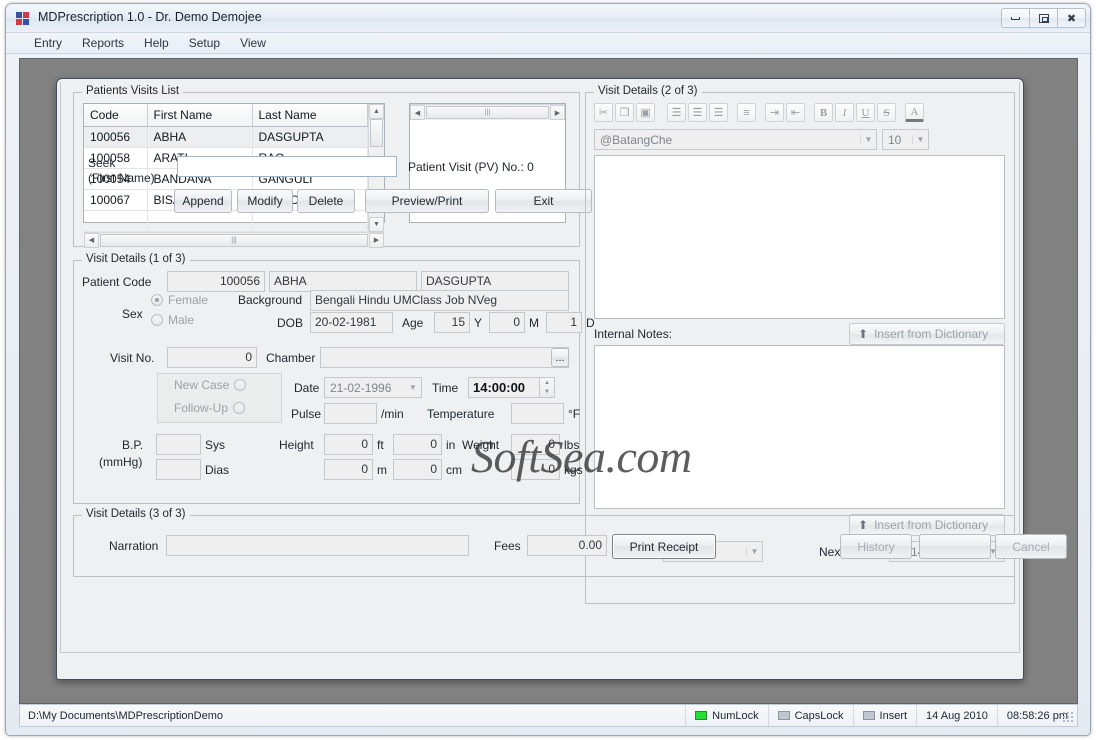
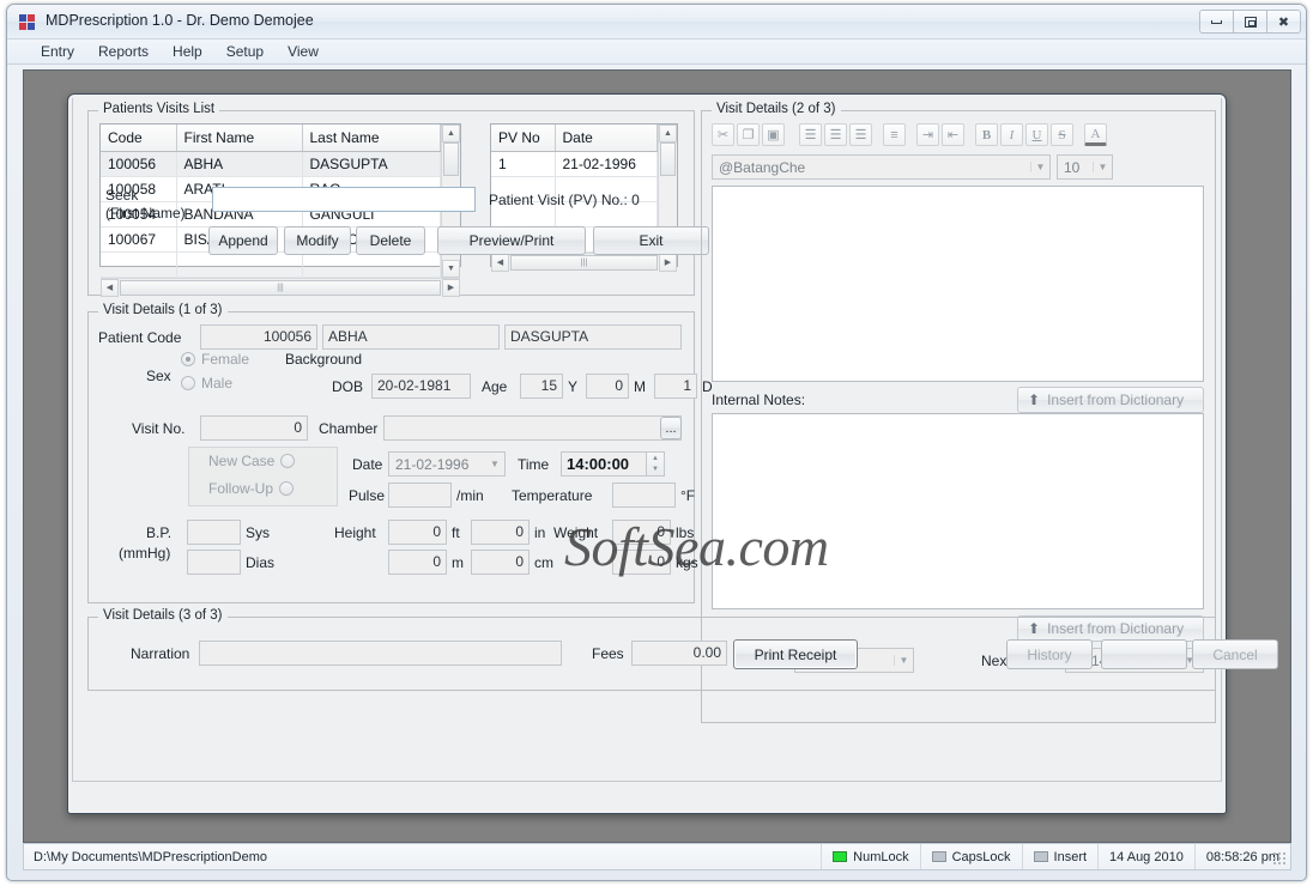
  MDPrescription 1.0 - Dr. Demo Demojee
  ✖
  Entry
  Reports
  Help
  Setup
  View
  SoftSea.com
  Patients Visits List
  Code	First Name	Last Name
  100056	ABHA	DASGUPTA
  100054	BANDANA	GANGULI
+ PV No	Date
+ 1	21-02-1996
  Seek
  (First Name)
  Patient Visit (PV) No.: 0
  Append
  Modify
  Delete
  Preview/Print
  Exit
  Visit Details (1 of 3)
  Patient Code
  100056
  ABHA
  DASGUPTA
  Sex
  Female
  Male
  Background
- Bengali Hindu UMClass Job NVeg
  DOB
  20-02-1981
  Age
  15
  Y
  0
  M
  1
  D
  Visit No.
  0
  Chamber
  ...
  New Case
  Follow-Up
  Date
  21-02-1996
  ▼
  Time
  14:00:00
  Pulse
  /min
  Temperature
  °F
  B.P.
  (mmHg)
  Sys
  Dias
  Height
  0
  ft
  0
  in
  0
  m
  0
  cm
  Weight
  0
  lbs
  0
  kgs
  Visit Details (2 of 3)
  ✂
  ❐
  ▣
  ☰
  ☰
  ☰
  ≡
  ⇥
  ⇤
  B
  I
  U
  S
  A
  @BatangChe
  ▼
  10
  ▼
  ⬆
  Insert from Dictionary
  Internal Notes:
  ⬆
  Insert from Dictionary
  ▼
  ▼
  Visit Details (3 of 3)
  Narration
  Fees
  0.00
  Print Receipt
  History
  Cancel
  D:\My Documents\MDPrescriptionDemo
  NumLock
  CapsLock
  Insert
  14 Aug 2010
  08:58:26 p
